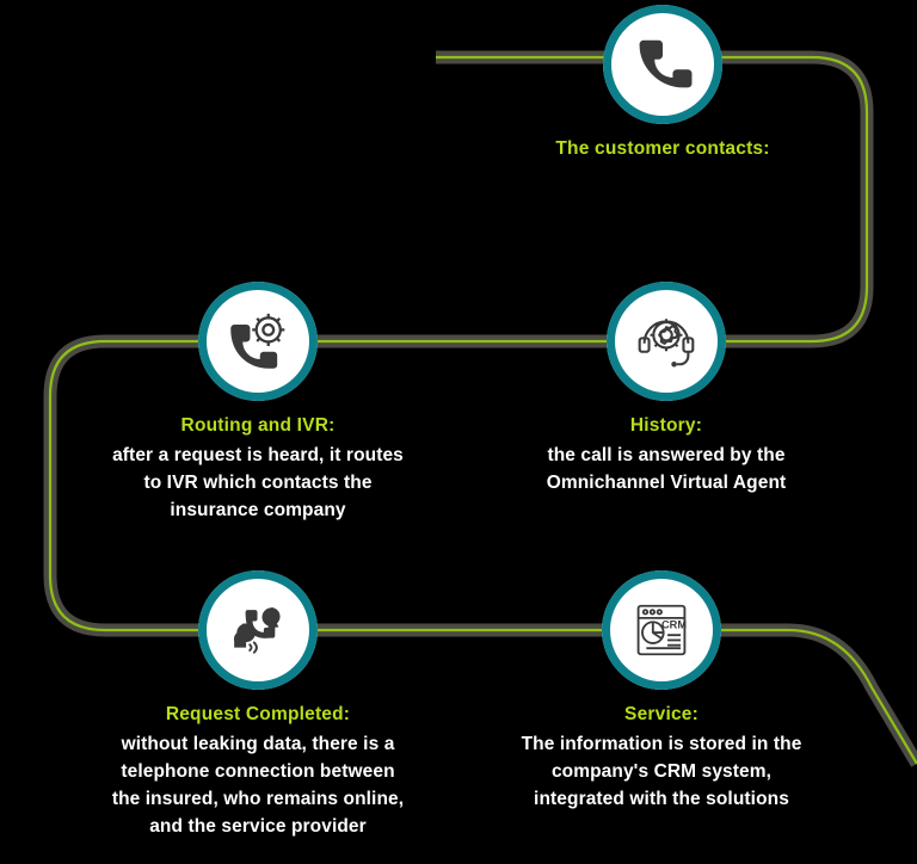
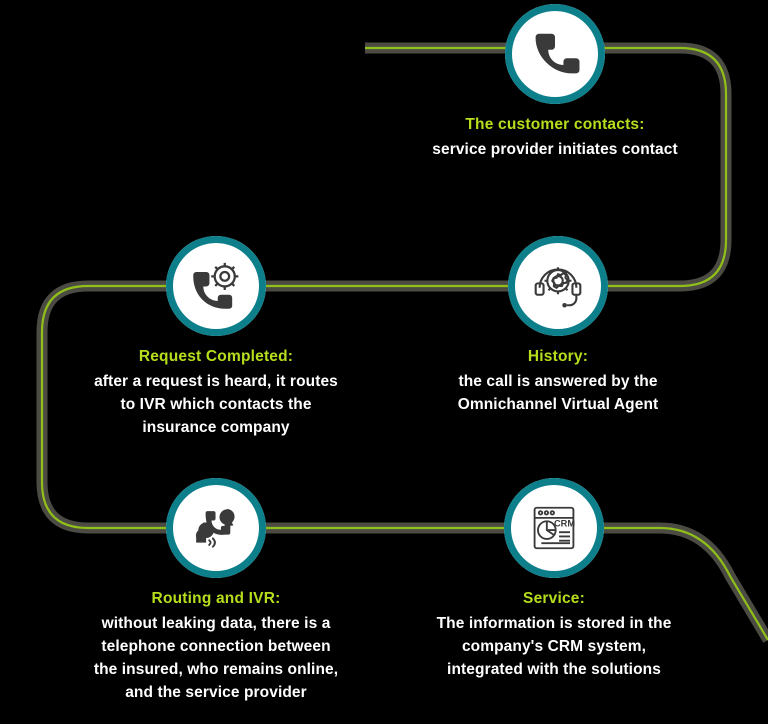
  The customer contacts:
+ service provider initiates contact
  History:
  the call is answered by the
  Omnichannel Virtual Agent
- Routing and IVR:
+ Request Completed:
  after a request is heard, it routes
  to IVR which contacts the
  insurance company
  CRM
  Service:
  The information is stored in the
  company's CRM system,
  integrated with the solutions
- Request Completed:
+ Routing and IVR:
  without leaking data, there is a
  telephone connection between
  the insured, who remains online,
  and the service provider
